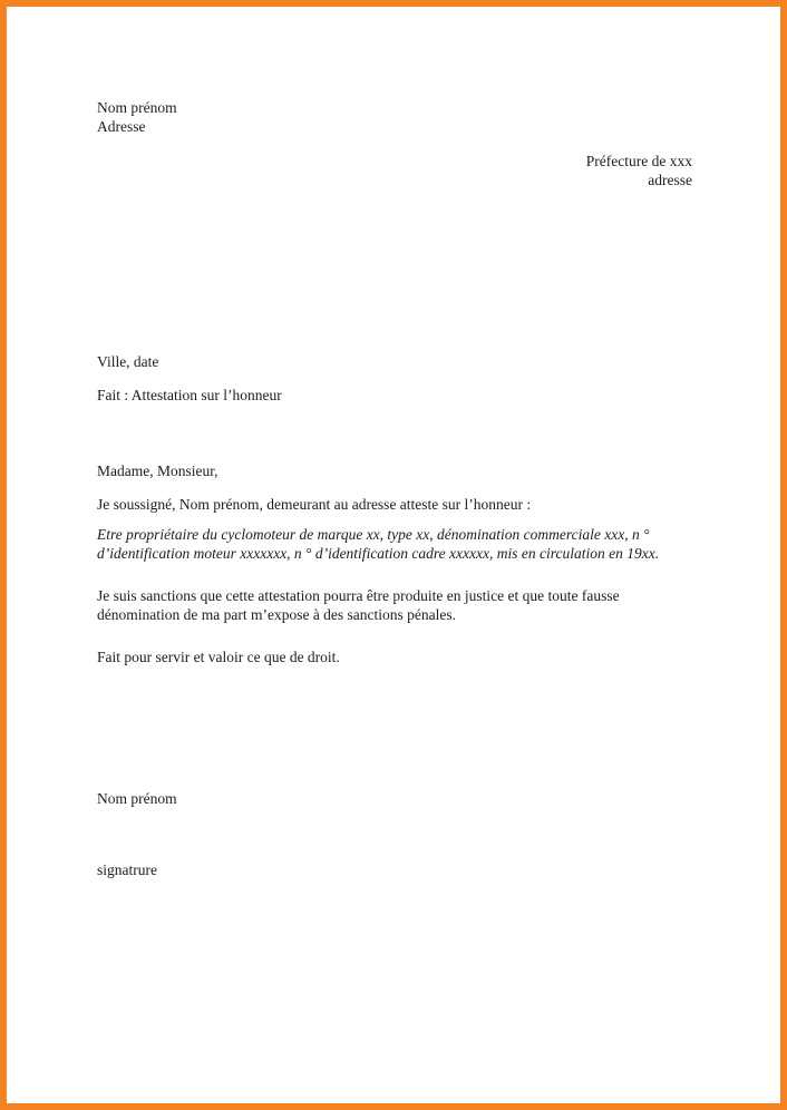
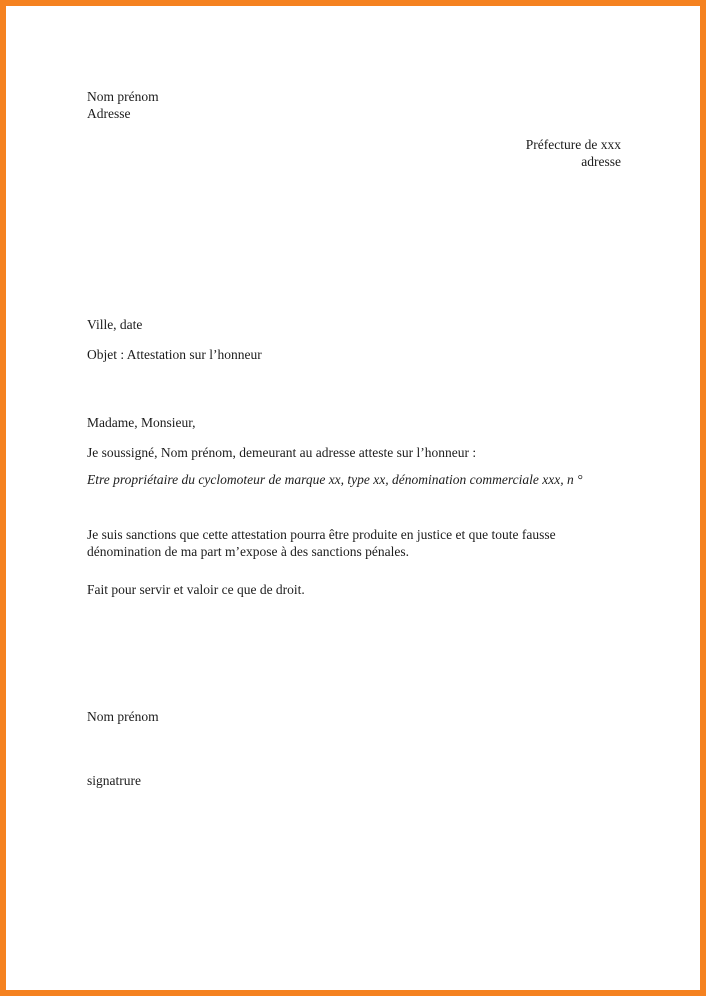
  Nom prénom
  Adresse
  Préfecture de xxx
  adresse
  Ville, date
- Fait : Attestation sur l’honneur
+ Objet : Attestation sur l’honneur
  Madame, Monsieur,
  Je soussigné, Nom prénom, demeurant au adresse atteste sur l’honneur :
  Etre propriétaire du cyclomoteur de marque xx, type xx, dénomination commerciale xxx, n °
- d’identification moteur xxxxxxx, n ° d’identification cadre xxxxxx, mis en circulation en 19xx.
  Je suis sanctions que cette attestation pourra être produite en justice et que toute fausse
  dénomination de ma part m’expose à des sanctions pénales.
  Fait pour servir et valoir ce que de droit.
  Nom prénom
  signatrure
